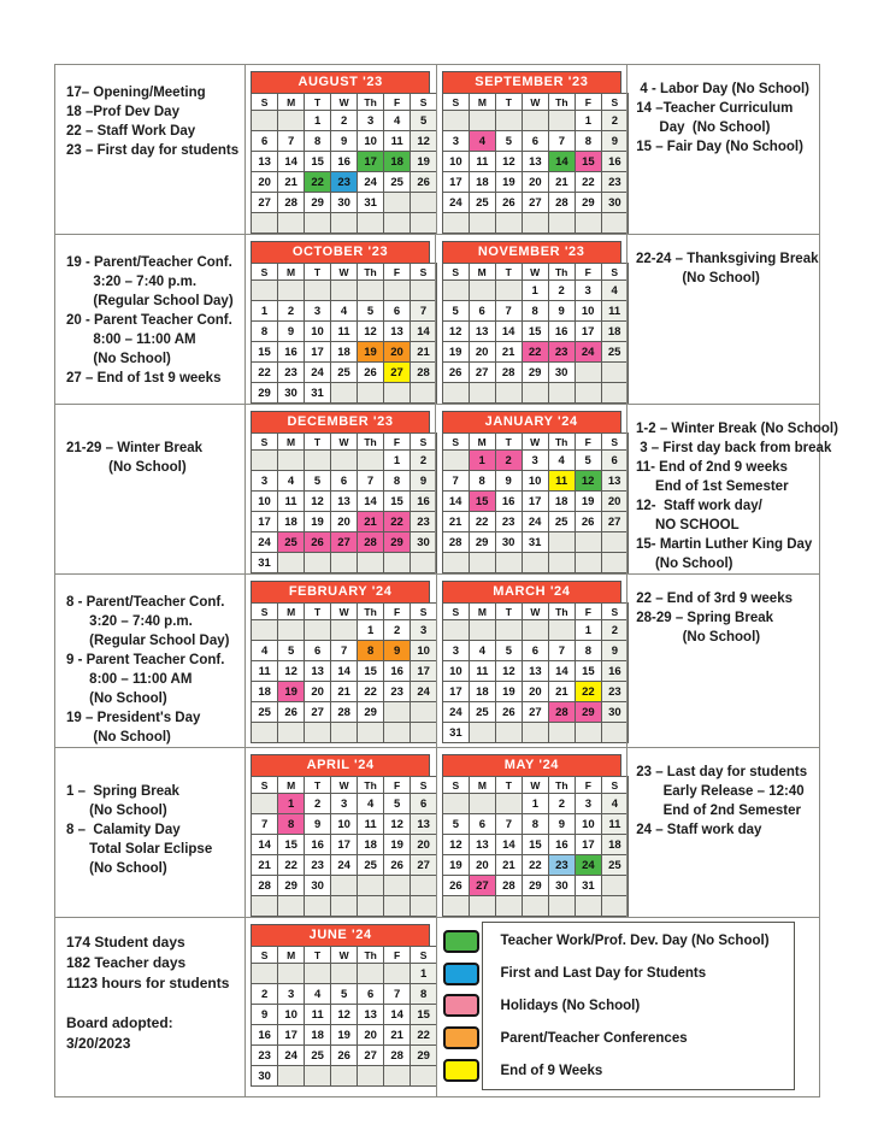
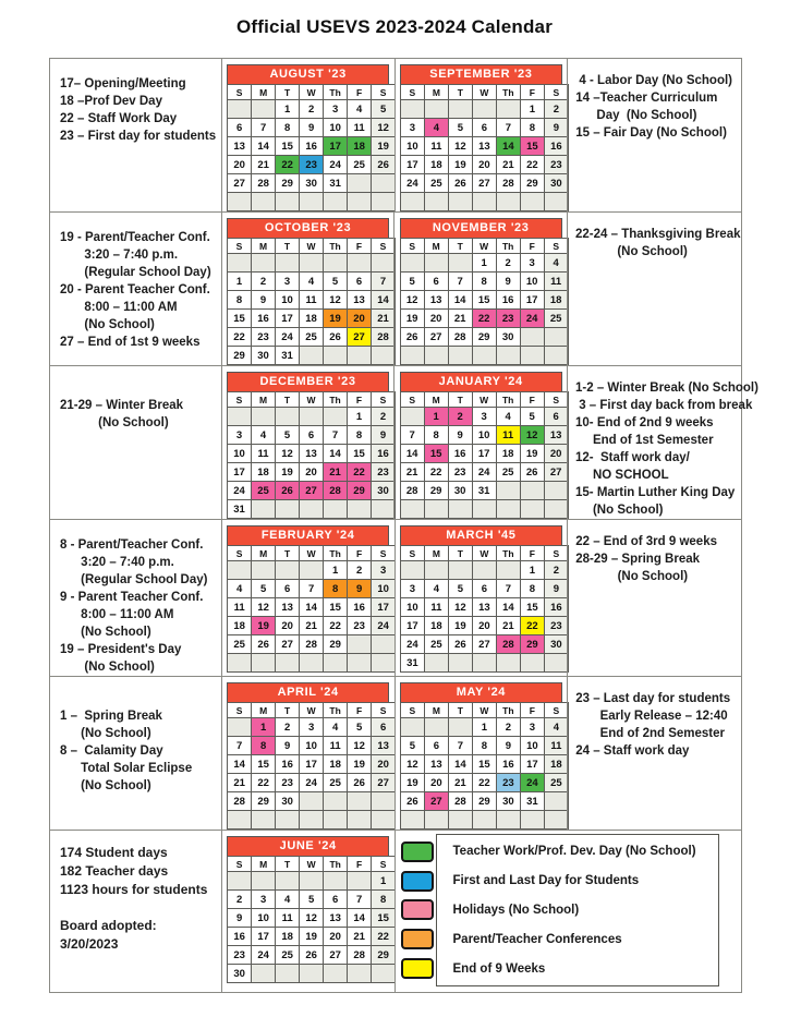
+ Official USEVS 2023-2024 Calendar
  17– Opening/Meeting
  18 –Prof Dev Day
  22 – Staff Work Day
  23 – First day for students
  AUGUST '23
  S	M	T	W	Th	F	S
  		1	2	3	4	5
  6	7	8	9	10	11	12
  13	14	15	16	17	18	19
  20	21	22	23	24	25	26
  27	28	29	30	31
  SEPTEMBER '23
  S	M	T	W	Th	F	S
  					1	2
  3	4	5	6	7	8	9
  10	11	12	13	14	15	16
  17	18	19	20	21	22	23
  24	25	26	27	28	29	30
  4 - Labor Day (No School)
  14 –Teacher Curriculum
  Day (No School)
  15 – Fair Day (No School)
  19 - Parent/Teacher Conf.
  3:20 – 7:40 p.m.
  (Regular School Day)
  20 - Parent Teacher Conf.
  8:00 – 11:00 AM
  (No School)
  27 – End of 1st 9 weeks
  OCTOBER '23
  S	M	T	W	Th	F	S
  1	2	3	4	5	6	7
  8	9	10	11	12	13	14
  15	16	17	18	19	20	21
  22	23	24	25	26	27	28
  29	30	31
  NOVEMBER '23
  S	M	T	W	Th	F	S
  			1	2	3	4
  5	6	7	8	9	10	11
  12	13	14	15	16	17	18
  19	20	21	22	23	24	25
  26	27	28	29	30
  22-24 – Thanksgiving Break
  (No School)
  21-29 – Winter Break
  (No School)
  DECEMBER '23
  S	M	T	W	Th	F	S
  					1	2
  3	4	5	6	7	8	9
  10	11	12	13	14	15	16
  17	18	19	20	21	22	23
  24	25	26	27	28	29	30
  31
  JANUARY '24
  S	M	T	W	Th	F	S
  	1	2	3	4	5	6
  7	8	9	10	11	12	13
  14	15	16	17	18	19	20
  21	22	23	24	25	26	27
  28	29	30	31
  1-2 – Winter Break (No School)
  3 – First day back from break
- 11- End of 2nd 9 weeks
+ 10- End of 2nd 9 weeks
  End of 1st Semester
  12- Staff work day/
  NO SCHOOL
  15- Martin Luther King Day
  (No School)
  8 - Parent/Teacher Conf.
  3:20 – 7:40 p.m.
  (Regular School Day)
  9 - Parent Teacher Conf.
  8:00 – 11:00 AM
  (No School)
  19 – President's Day
  (No School)
  FEBRUARY '24
  S	M	T	W	Th	F	S
  				1	2	3
  4	5	6	7	8	9	10
  11	12	13	14	15	16	17
  18	19	20	21	22	23	24
  25	26	27	28	29
- MARCH '24
+ MARCH '45
  S	M	T	W	Th	F	S
  					1	2
  3	4	5	6	7	8	9
  10	11	12	13	14	15	16
  17	18	19	20	21	22	23
  24	25	26	27	28	29	30
  31
  22 – End of 3rd 9 weeks
  28-29 – Spring Break
  (No School)
  1 – Spring Break
  (No School)
  8 – Calamity Day
  Total Solar Eclipse
  (No School)
  APRIL '24
  S	M	T	W	Th	F	S
  	1	2	3	4	5	6
  7	8	9	10	11	12	13
  14	15	16	17	18	19	20
  21	22	23	24	25	26	27
  28	29	30
  MAY '24
  S	M	T	W	Th	F	S
  			1	2	3	4
  5	6	7	8	9	10	11
  12	13	14	15	16	17	18
  19	20	21	22	23	24	25
  26	27	28	29	30	31
  23 – Last day for students
  Early Release – 12:40
  End of 2nd Semester
  24 – Staff work day
  174 Student days
  182 Teacher days
  1123 hours for students
  Board adopted:
  3/20/2023
  JUNE '24
  S	M	T	W	Th	F	S
  						1
  2	3	4	5	6	7	8
  9	10	11	12	13	14	15
  16	17	18	19	20	21	22
  23	24	25	26	27	28	29
  30
  Teacher Work/Prof. Dev. Day (No School)
  First and Last Day for Students
  Holidays (No School)
  Parent/Teacher Conferences
  End of 9 Weeks
